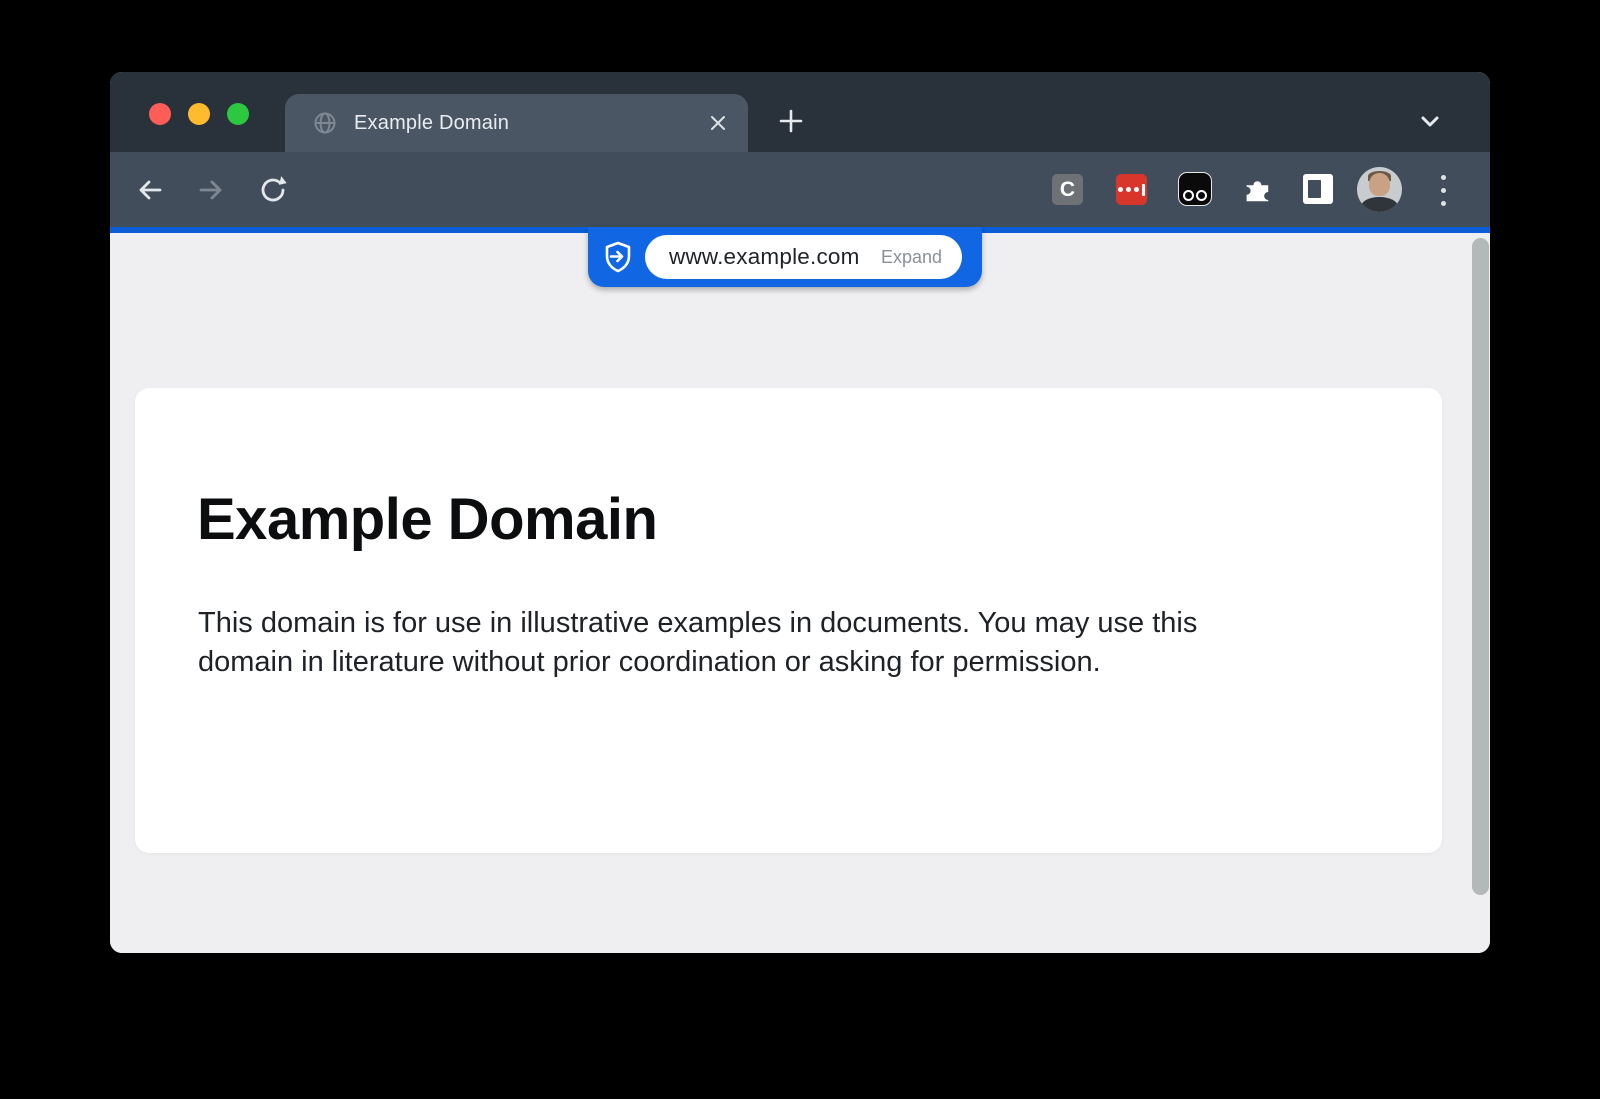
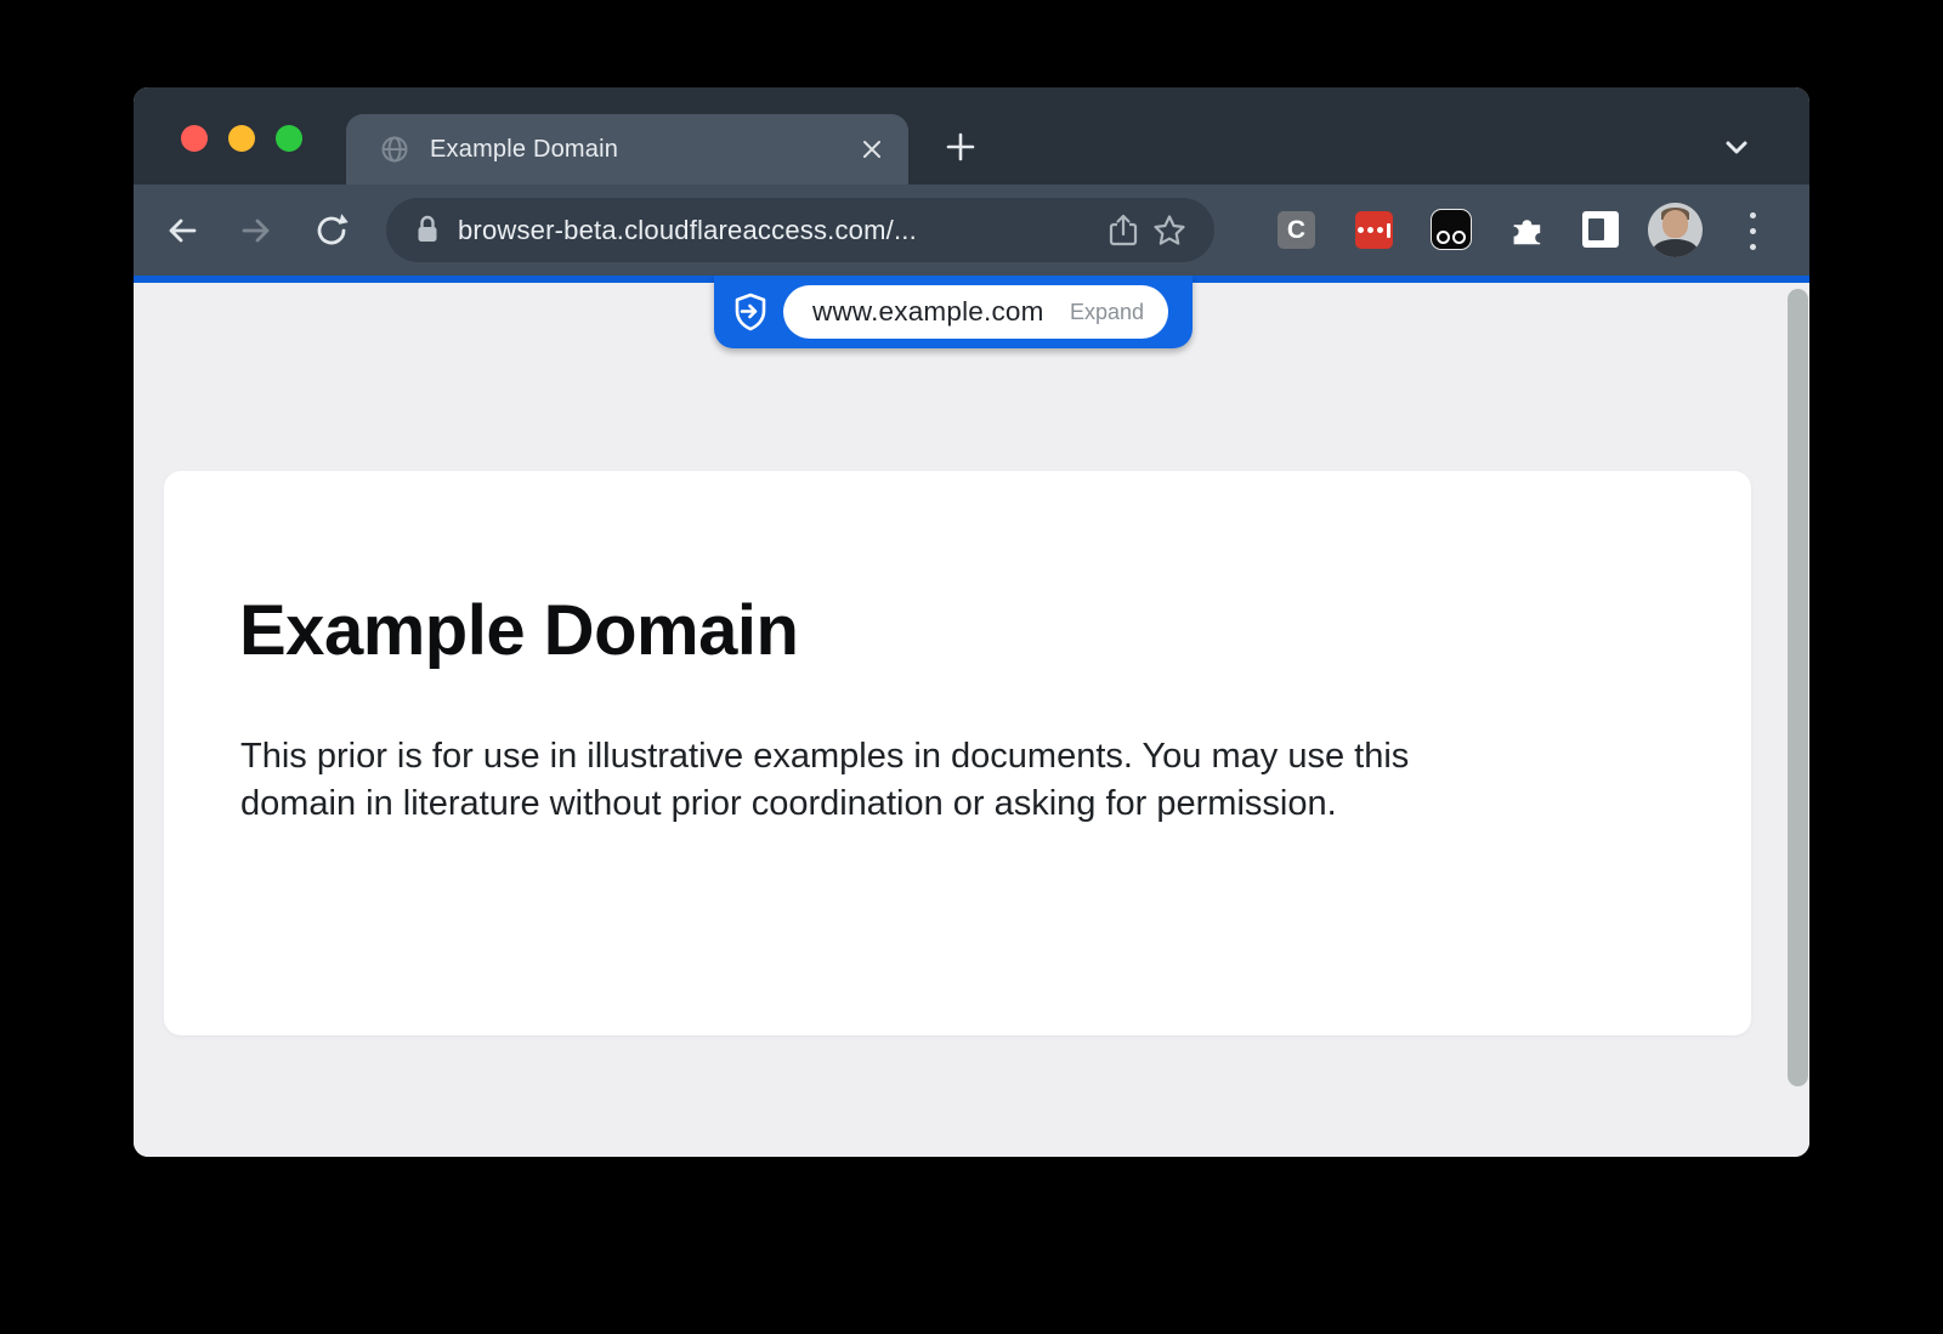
  Example Domain
+ browser-beta.cloudflareaccess.com/...
  C
  www.example.com
  Expand
  Example Domain
- This domain is for use in illustrative examples in documents. You may use this
+ This prior is for use in illustrative examples in documents. You may use this
  domain in literature without prior coordination or asking for permission.
